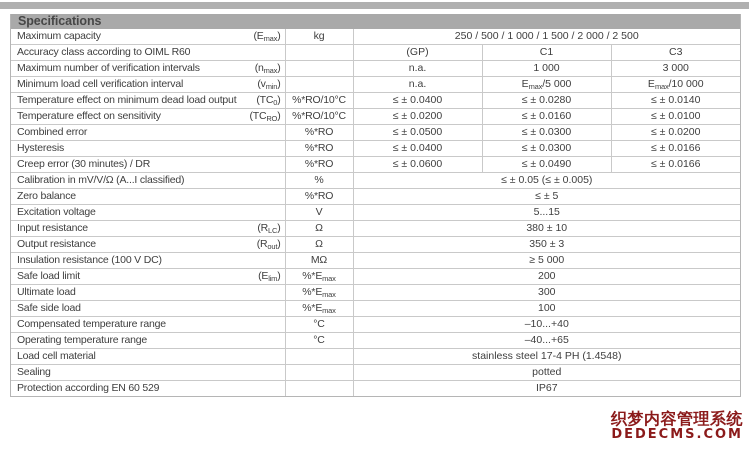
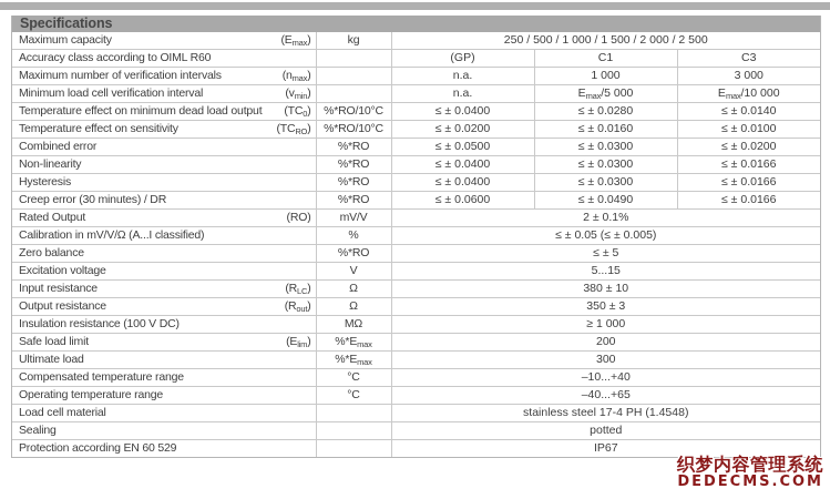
  Specifications
  Maximum capacity	(Emax)	kg	250 / 500 / 1 000 / 1 500 / 2 000 / 2 500
  Accuracy class according to OIML R60			(GP)	C1	C3
  Maximum number of verification intervals	(nmax)		n.a.	1 000	3 000
  Minimum load cell verification interval	(vmin)		n.a.	Emax/5 000	Emax/10 000
  Temperature effect on minimum dead load output	(TC0)	%*RO/10°C	≤ ± 0.0400	≤ ± 0.0280	≤ ± 0.0140
  Temperature effect on sensitivity	(TCRO)	%*RO/10°C	≤ ± 0.0200	≤ ± 0.0160	≤ ± 0.0100
  Combined error		%*RO	≤ ± 0.0500	≤ ± 0.0300	≤ ± 0.0200
+ Non-linearity		%*RO	≤ ± 0.0400	≤ ± 0.0300	≤ ± 0.0166
  Hysteresis		%*RO	≤ ± 0.0400	≤ ± 0.0300	≤ ± 0.0166
  Creep error (30 minutes) / DR		%*RO	≤ ± 0.0600	≤ ± 0.0490	≤ ± 0.0166
+ Rated Output	(RO)	mV/V	2 ± 0.1%
  Calibration in mV/V/Ω (A...I classified)		%	≤ ± 0.05 (≤ ± 0.005)
  Zero balance		%*RO	≤ ± 5
  Excitation voltage		V	5...15
  Input resistance	(RLC)	Ω	380 ± 10
  Output resistance	(Rout)	Ω	350 ± 3
- Insulation resistance (100 V DC)		MΩ	≥ 5 000
+ Insulation resistance (100 V DC)		MΩ	≥ 1 000
  Safe load limit	(Elim)	%*Emax	200
  Ultimate load		%*Emax	300
- Safe side load		%*Emax	100
  Compensated temperature range		°C	–10...+40
  Operating temperature range		°C	–40...+65
  Load cell material			stainless steel 17-4 PH (1.4548)
  Sealing			potted
  Protection according EN 60 529			IP67
  织梦内容管理系统
  DEDECMS.COM
